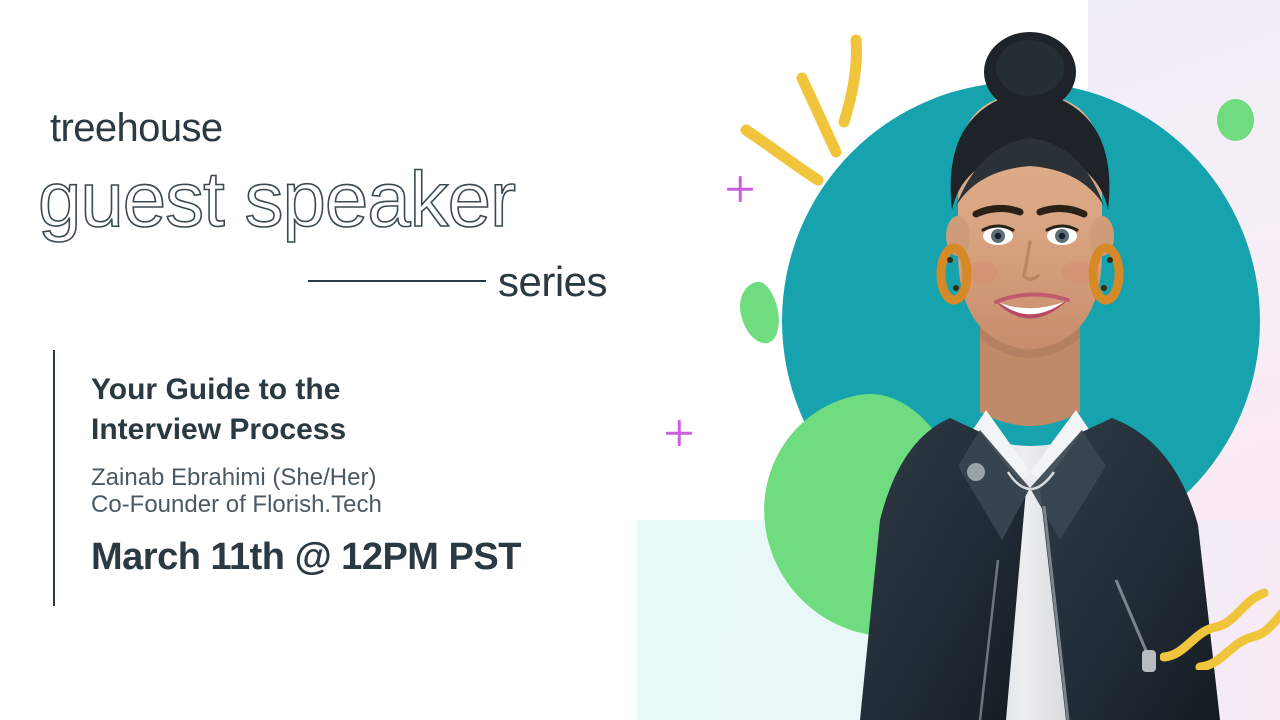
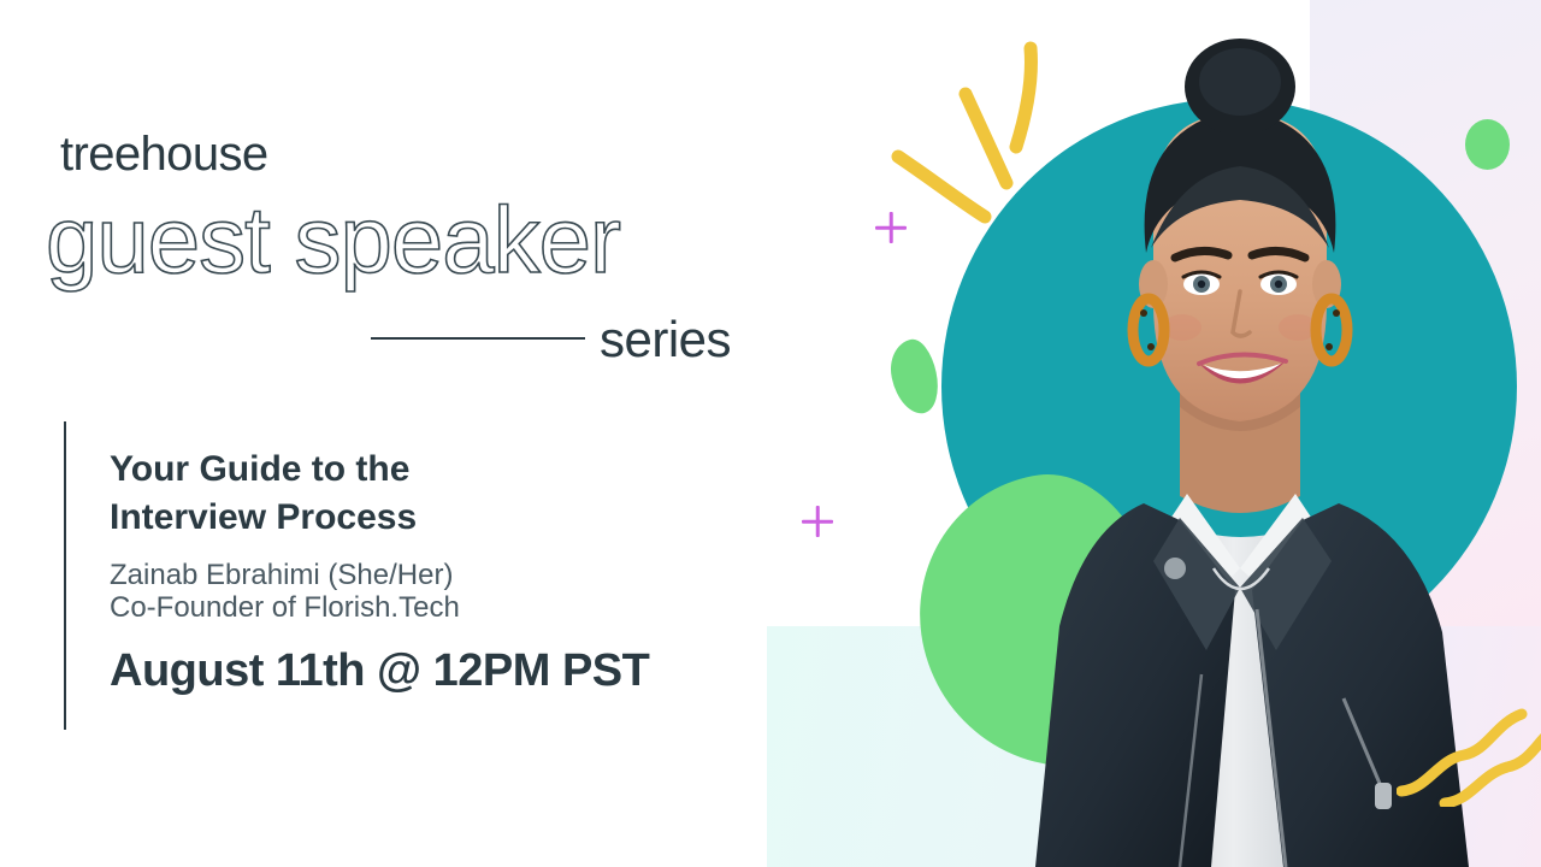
  treehouse
  guest speaker
  series
  Your Guide to the
  Interview Process
  Zainab Ebrahimi (She/Her)
  Co-Founder of Florish.Tech
- March 11th @ 12PM PST
+ August 11th @ 12PM PST
